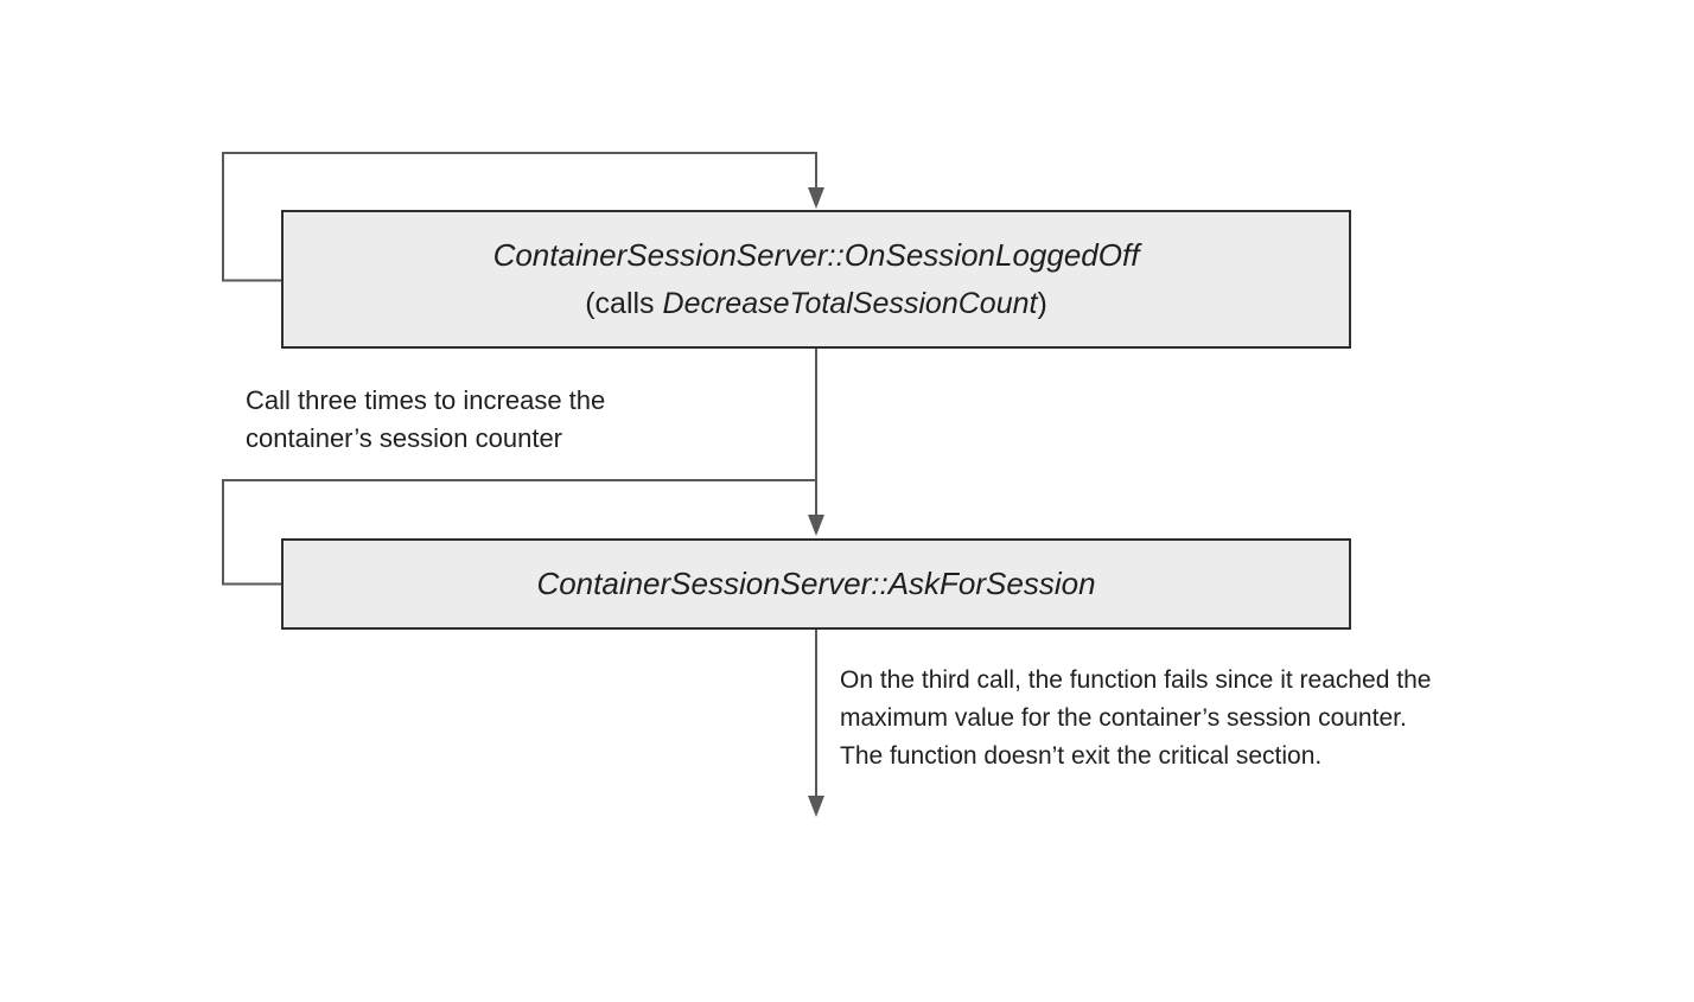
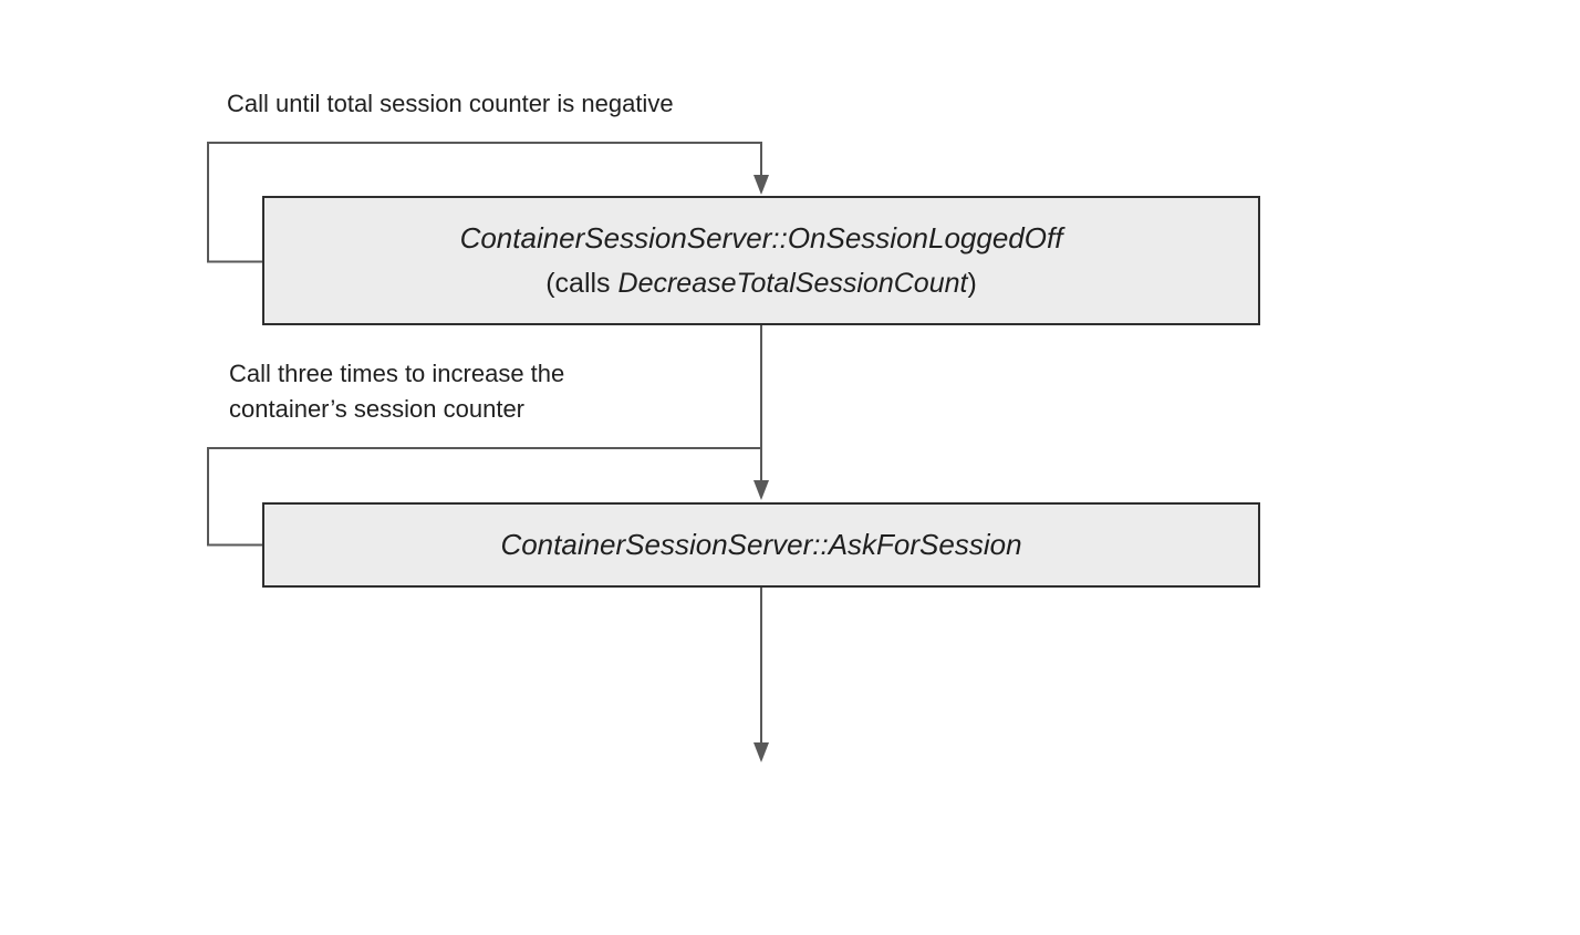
+ Call until total session counter is negative
  ContainerSessionServer::OnSessionLoggedOff
  (calls DecreaseTotalSessionCount)
  Call three times to increase the
  container’s session counter
  ContainerSessionServer::AskForSession
- On the third call, the function fails since it reached the
- maximum value for the container’s session counter.
- The function doesn’t exit the critical section.
